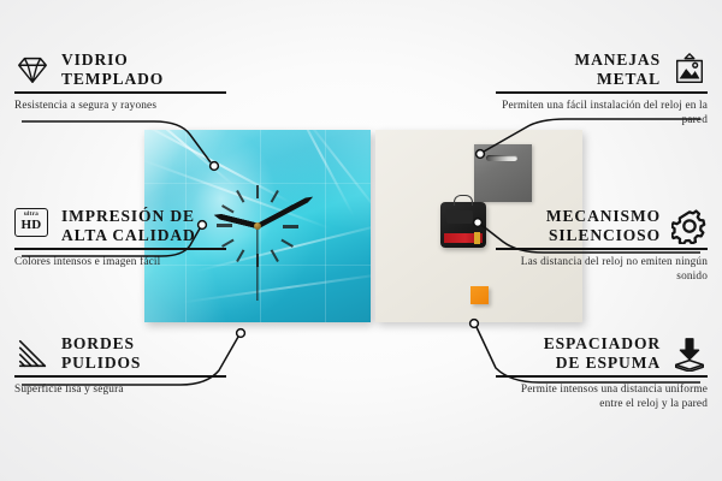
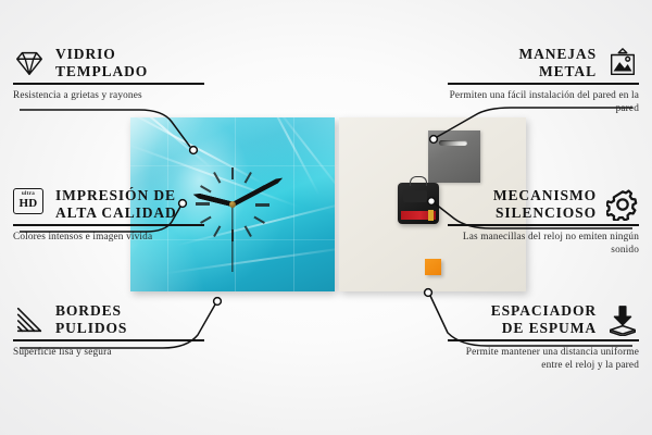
  VIDRIO
  TEMPLADO
- Resistencia a segura y rayones
+ Resistencia a grietas y rayones
  HD
  IMPRESIÓN DE
  ALTA CALIDAD
- Colores intensos e imagen fácil
+ Colores intensos e imagen vívida
  BORDES
  PULIDOS
  Superficie lisa y segura
  MANEJAS
  METAL
- Permiten una fácil instalación del reloj en la pared
+ Permiten una fácil instalación del pared en la pared
  MECANISMO
  SILENCIOSO
- Las distancia del reloj no emiten ningún sonido
+ Las manecillas del reloj no emiten ningún sonido
  ESPACIADOR
  DE ESPUMA
- Permite intensos una distancia uniforme entre el reloj y la pared
+ Permite mantener una distancia uniforme entre el reloj y la pared
